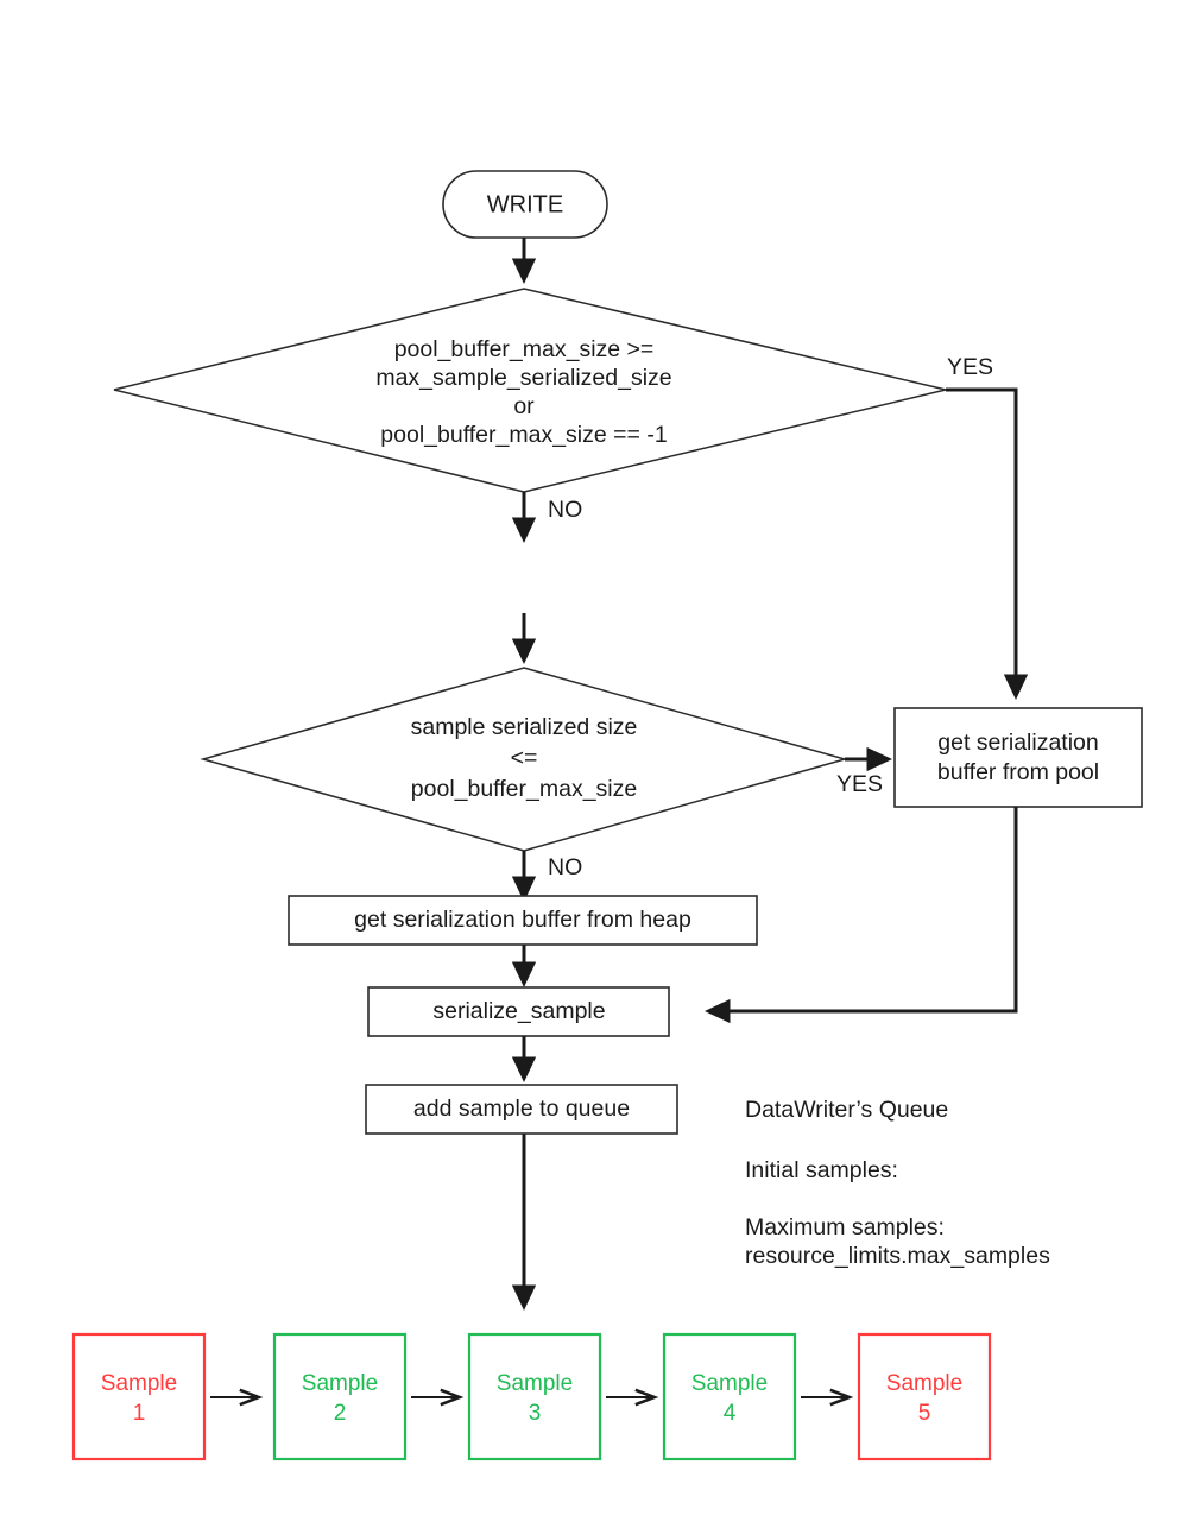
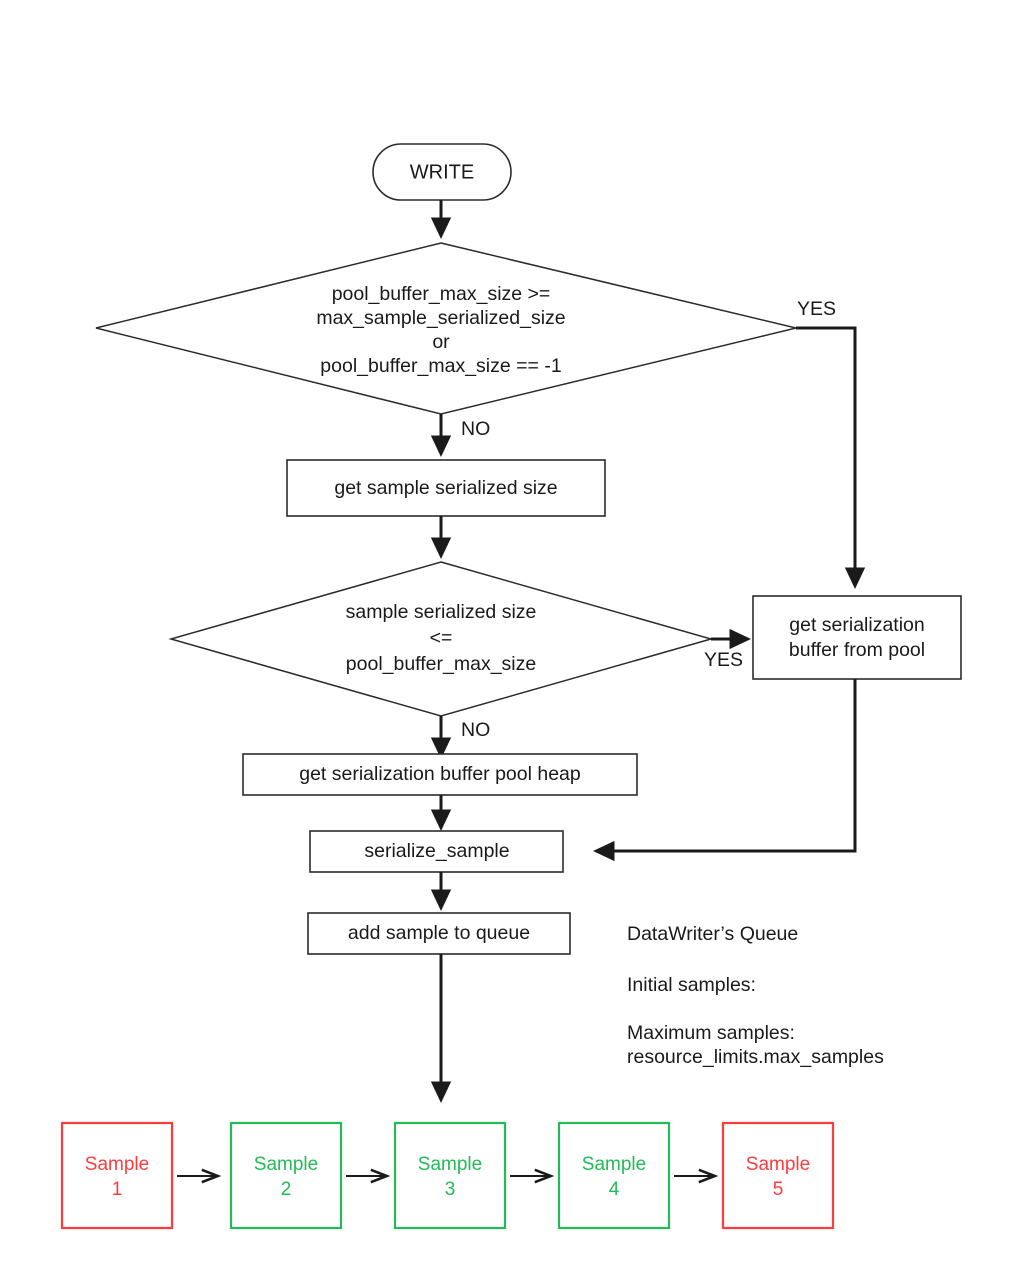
  WRITE
  pool_buffer_max_size >=
  max_sample_serialized_size
  or
  pool_buffer_max_size == -1
  YES
  NO
+ get sample serialized size
  sample serialized size
  <=
  pool_buffer_max_size
  YES
  NO
  get serialization
  buffer from pool
- get serialization buffer from heap
+ get serialization buffer pool heap
  serialize_sample
  add sample to queue
  DataWriter’s Queue
  Initial samples:
  Maximum samples:
  resource_limits.max_samples
  Sample
  1
  Sample
  2
  Sample
  3
  Sample
  4
  Sample
  5
